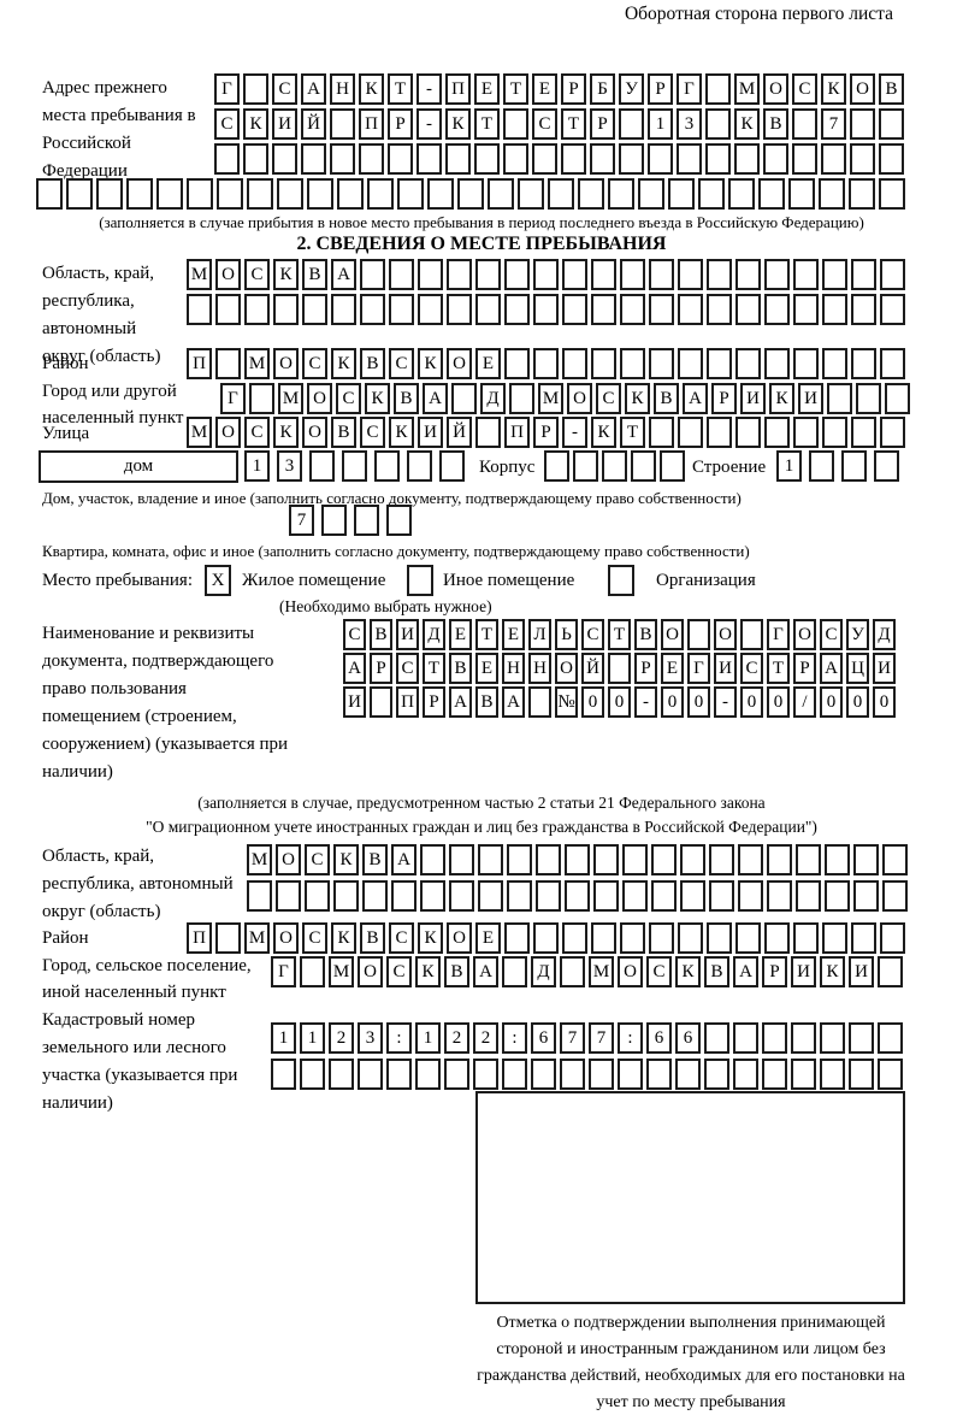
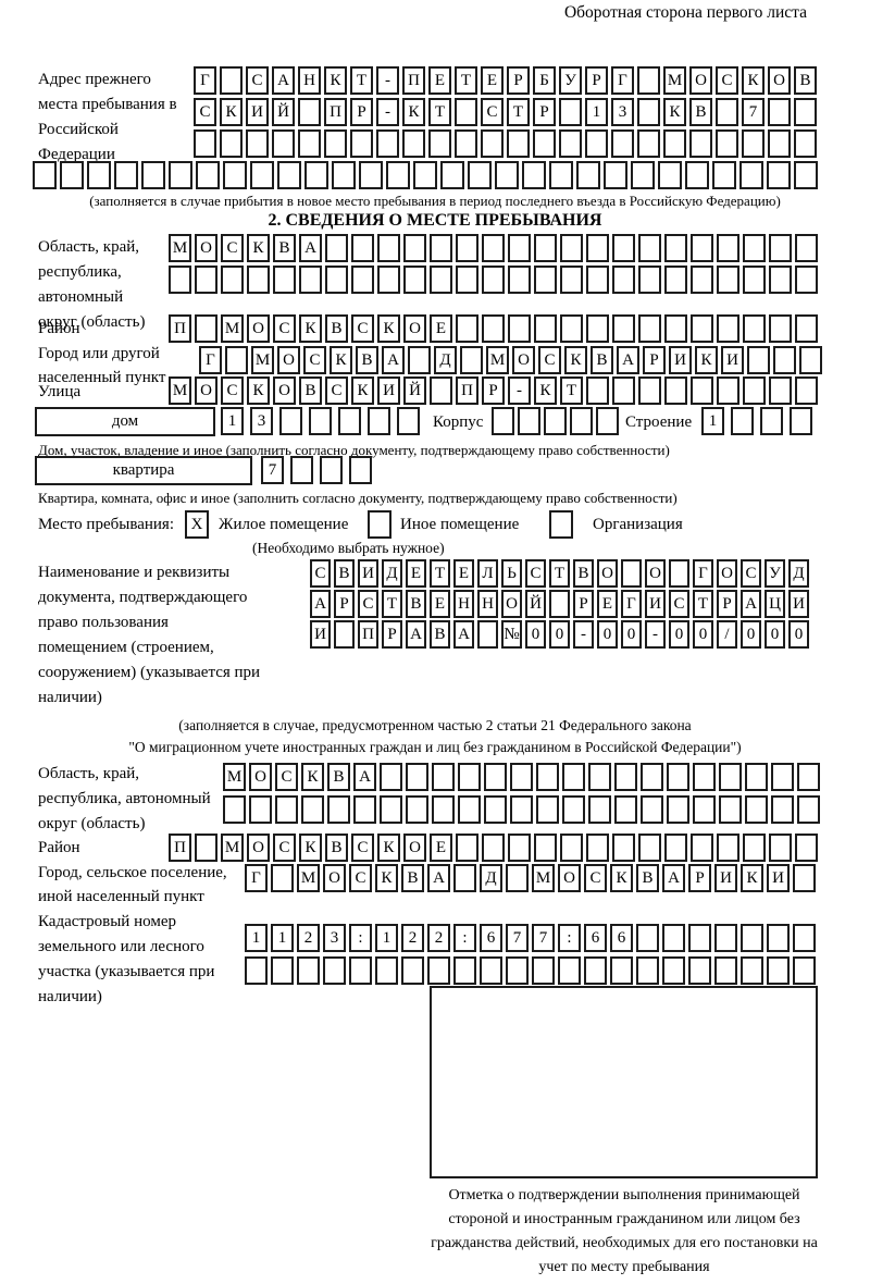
  Оборотная сторона первого листа
  Адрес прежнего места пребывания в Российской Федерации
  Г С А Н К Т - П Е Т Е Р Б У Р Г М О С К О В
  С К И Й П Р - К Т С Т Р 1 3 К В 7
  (заполняется в случае прибытия в новое место пребывания в период последнего въезда в Российскую Федерацию)
  2. СВЕДЕНИЯ О МЕСТЕ ПРЕБЫВАНИЯ
  Область, край, республика, автономный округ (область)
  М О С К В А
  Район
  П М О С К В С К О Е
  Город или другой населенный пункт
  Г М О С К В А Д М О С К В А Р И К И
  Улица
  М О С К О В С К И Й П Р - К Т
  дом
  1 3
  Корпус
  Строение
  1
  Дом, участок, владение и иное (заполнить согласно документу, подтверждающему право собственности)
+ квартира
  7
  Квартира, комната, офис и иное (заполнить согласно документу, подтверждающему право собственности)
  Место пребывания:
  X
  Жилое помещение
  Иное помещение
  Организация
  (Необходимо выбрать нужное)
  Наименование и реквизиты документа, подтверждающего право пользования помещением (строением, сооружением) (указывается при наличии)
  С В И Д Е Т Е Л Ь С Т В О О Г О С У Д
  А Р С Т В Е Н Н О Й Р Е Г И С Т Р А Ц И
  И П Р А В А № 0 0 - 0 0 - 0 0 / 0 0 0
  (заполняется в случае, предусмотренном частью 2 статьи 21 Федерального закона
- "О миграционном учете иностранных граждан и лиц без гражданства в Российской Федерации")
+ "О миграционном учете иностранных граждан и лиц без гражданином в Российской Федерации")
  Область, край, республика, автономный округ (область)
  М О С К В А
  Район
  П М О С К В С К О Е
  Город, сельское поселение, иной населенный пункт
  Г М О С К В А Д М О С К В А Р И К И
  Кадастровый номер земельного или лесного участка (указывается при наличии)
  1 1 2 3 : 1 2 2 : 6 7 7 : 6 6
  Отметка о подтверждении выполнения принимающей стороной и иностранным гражданином или лицом без гражданства действий, необходимых для его постановки на учет по месту пребывания
